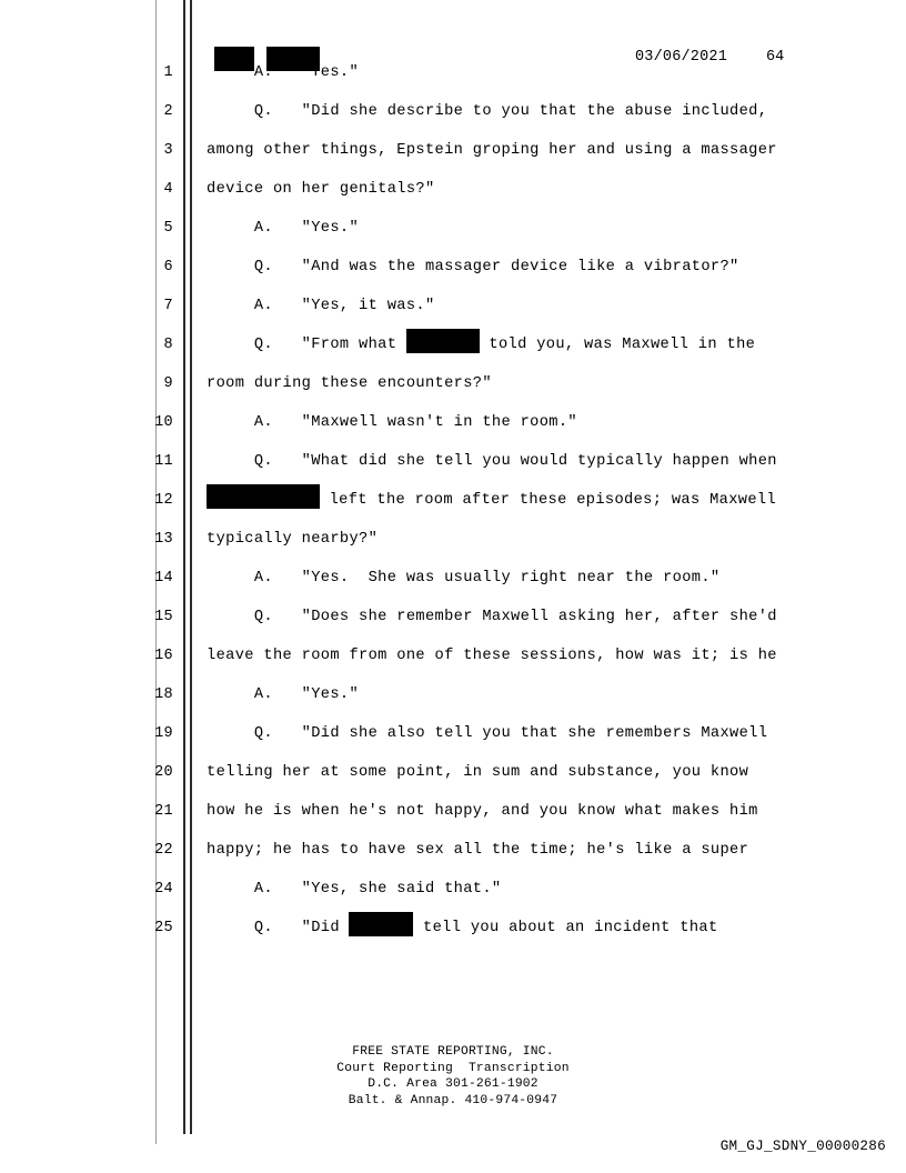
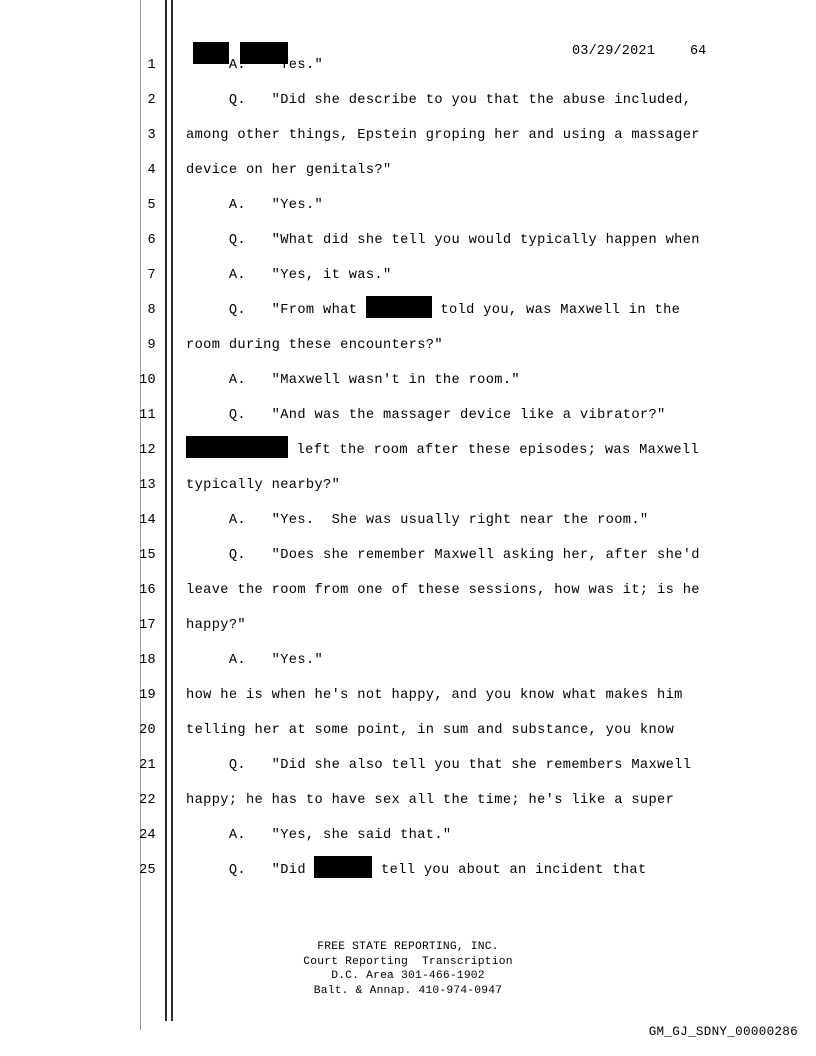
- 03/06/2021
+ 03/29/2021
  64
  1
  A. "Yes."
  2
  Q. "Did she describe to you that the abuse included,
  3
  among other things, Epstein groping her and using a massager
  4
  device on her genitals?"
  5
  A. "Yes."
  6
- Q. "And was the massager device like a vibrator?"
+ Q. "What did she tell you would typically happen when
  7
  A. "Yes, it was."
  8
  Q. "From what told you, was Maxwell in the
  9
  room during these encounters?"
  10
  A. "Maxwell wasn't in the room."
  11
- Q. "What did she tell you would typically happen when
+ Q. "And was the massager device like a vibrator?"
  12
  left the room after these episodes; was Maxwell
  13
  typically nearby?"
  14
  A. "Yes. She was usually right near the room."
  15
  Q. "Does she remember Maxwell asking her, after she'd
  16
  leave the room from one of these sessions, how was it; is he
+ 17
+ happy?"
  18
  A. "Yes."
  19
- Q. "Did she also tell you that she remembers Maxwell
+ how he is when he's not happy, and you know what makes him
  20
  telling her at some point, in sum and substance, you know
  21
- how he is when he's not happy, and you know what makes him
+ Q. "Did she also tell you that she remembers Maxwell
  22
  happy; he has to have sex all the time; he's like a super
  24
  A. "Yes, she said that."
  25
  Q. "Did tell you about an incident that
  FREE STATE REPORTING, INC.
  Court Reporting Transcription
- D.C. Area 301-261-1902
+ D.C. Area 301-466-1902
  Balt. & Annap. 410-974-0947
  GM_GJ_SDNY_00000286
